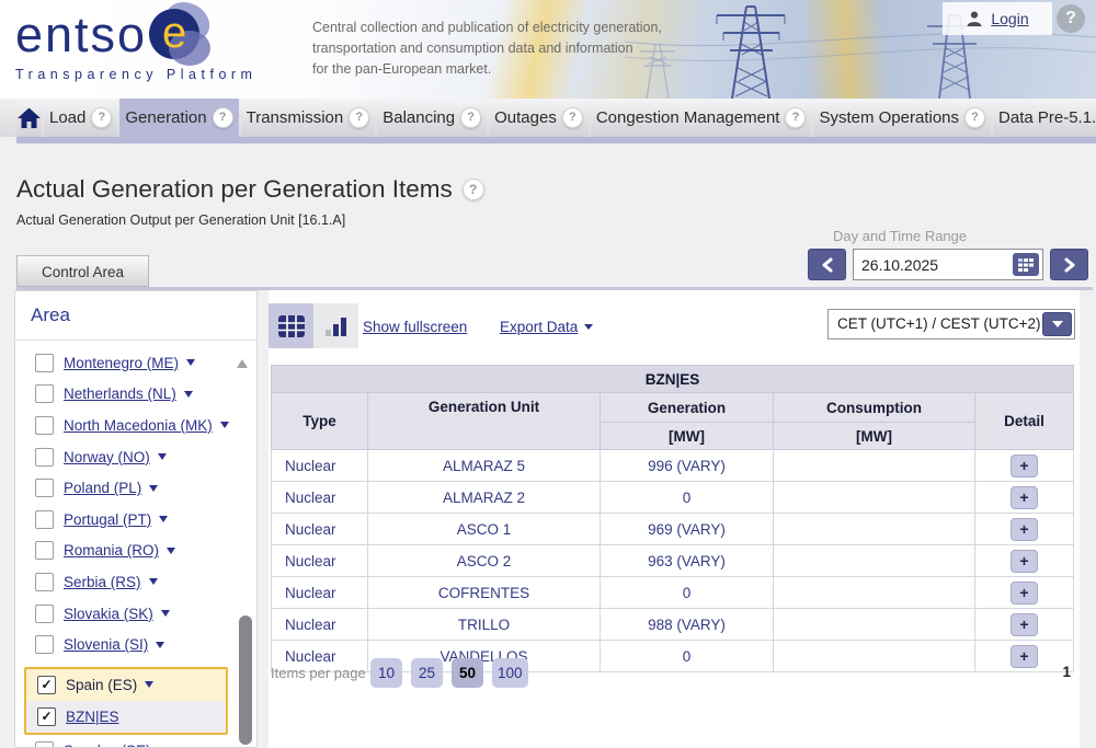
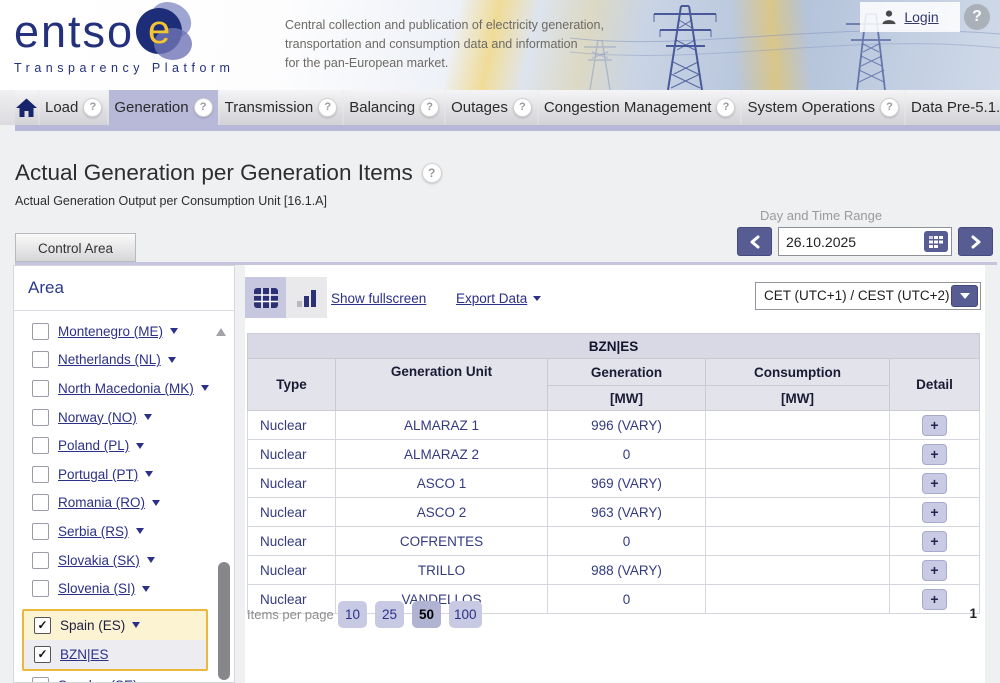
  entso
  e
  Transparency Platform
  Central collection and publication of electricity generation,
  transportation and consumption data and information
  for the pan-European market.
  Login
  ?
  Load
  ?
  Generation
  ?
  Transmission
  ?
  Balancing
  ?
  Outages
  ?
  Congestion Management
  ?
  System Operations
  ?
  Data Pre-5.1.
  Actual Generation per Generation Items
  ?
- Actual Generation Output per Generation Unit [16.1.A]
+ Actual Generation Output per Consumption Unit [16.1.A]
  Day and Time Range
  26.10.2025
  Control Area
  Area
  Montenegro (ME)
  Netherlands (NL)
  North Macedonia (MK)
  Norway (NO)
  Poland (PL)
  Portugal (PT)
  Romania (RO)
  Serbia (RS)
  Slovakia (SK)
  Slovenia (SI)
  ✓
  Spain (ES)
  ✓
  BZN|ES
  Show fullscreen
  Export Data
  CET (UTC+1) / CEST (UTC+2)
  BZN|ES
  Type	Generation Unit	Generation	Consumption	Detail
  [MW]	[MW]
- Nuclear	ALMARAZ 5	996 (VARY)		+
+ Nuclear	ALMARAZ 1	996 (VARY)		+
  Nuclear	ALMARAZ 2	0		+
  Nuclear	ASCO 1	969 (VARY)		+
  Nuclear	ASCO 2	963 (VARY)		+
  Nuclear	COFRENTES	0		+
  Nuclear	TRILLO	988 (VARY)		+
  Nuclear	VANDELLOS	0		+
  Items per page
  10
  25
  50
  100
  1
